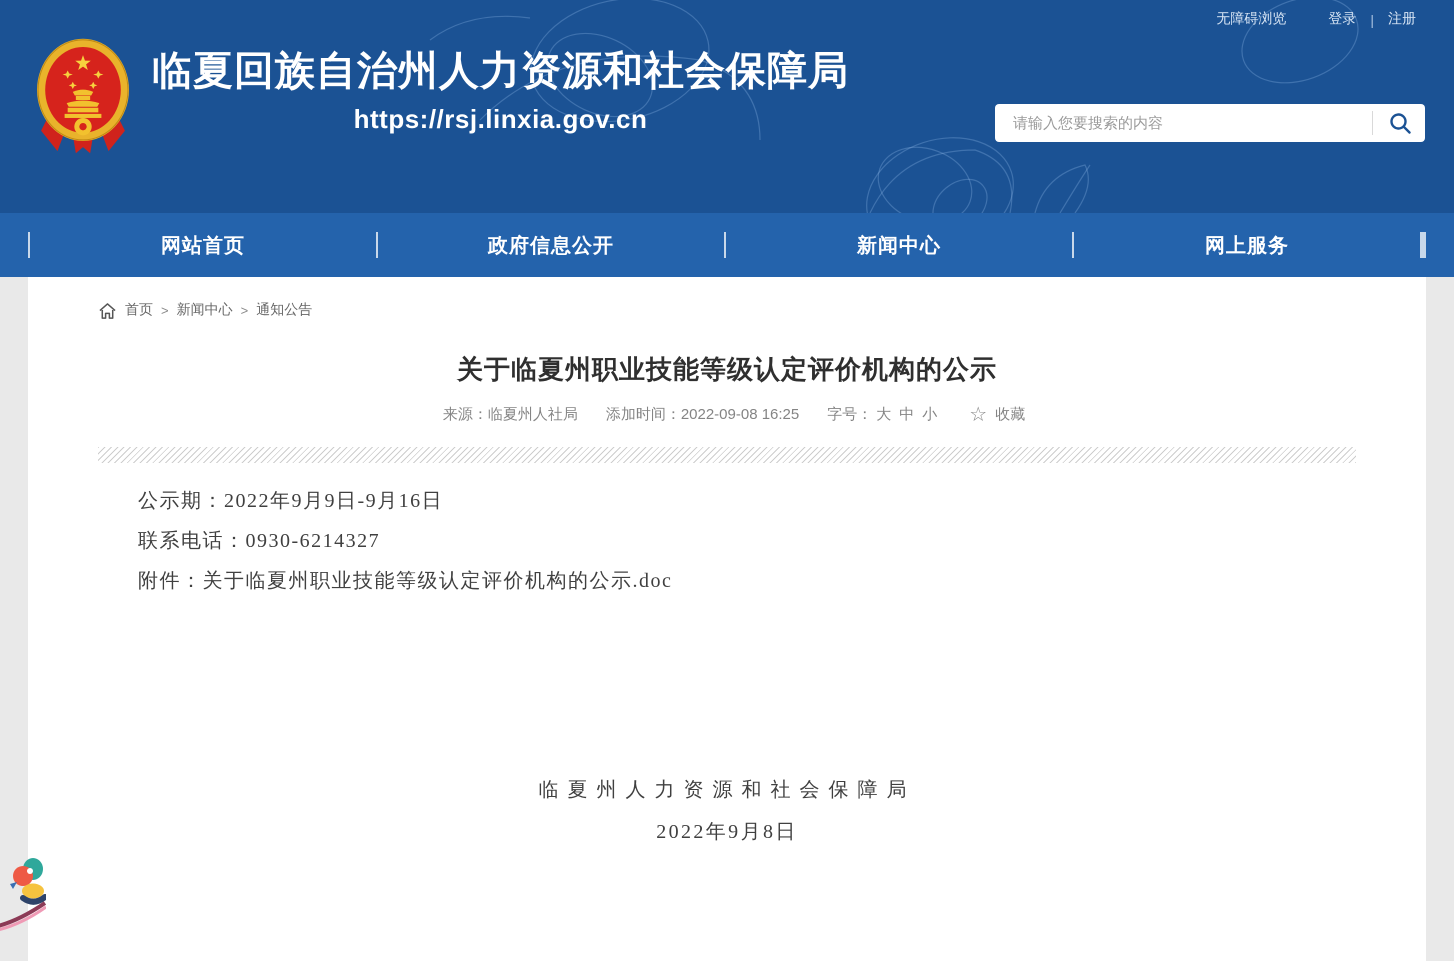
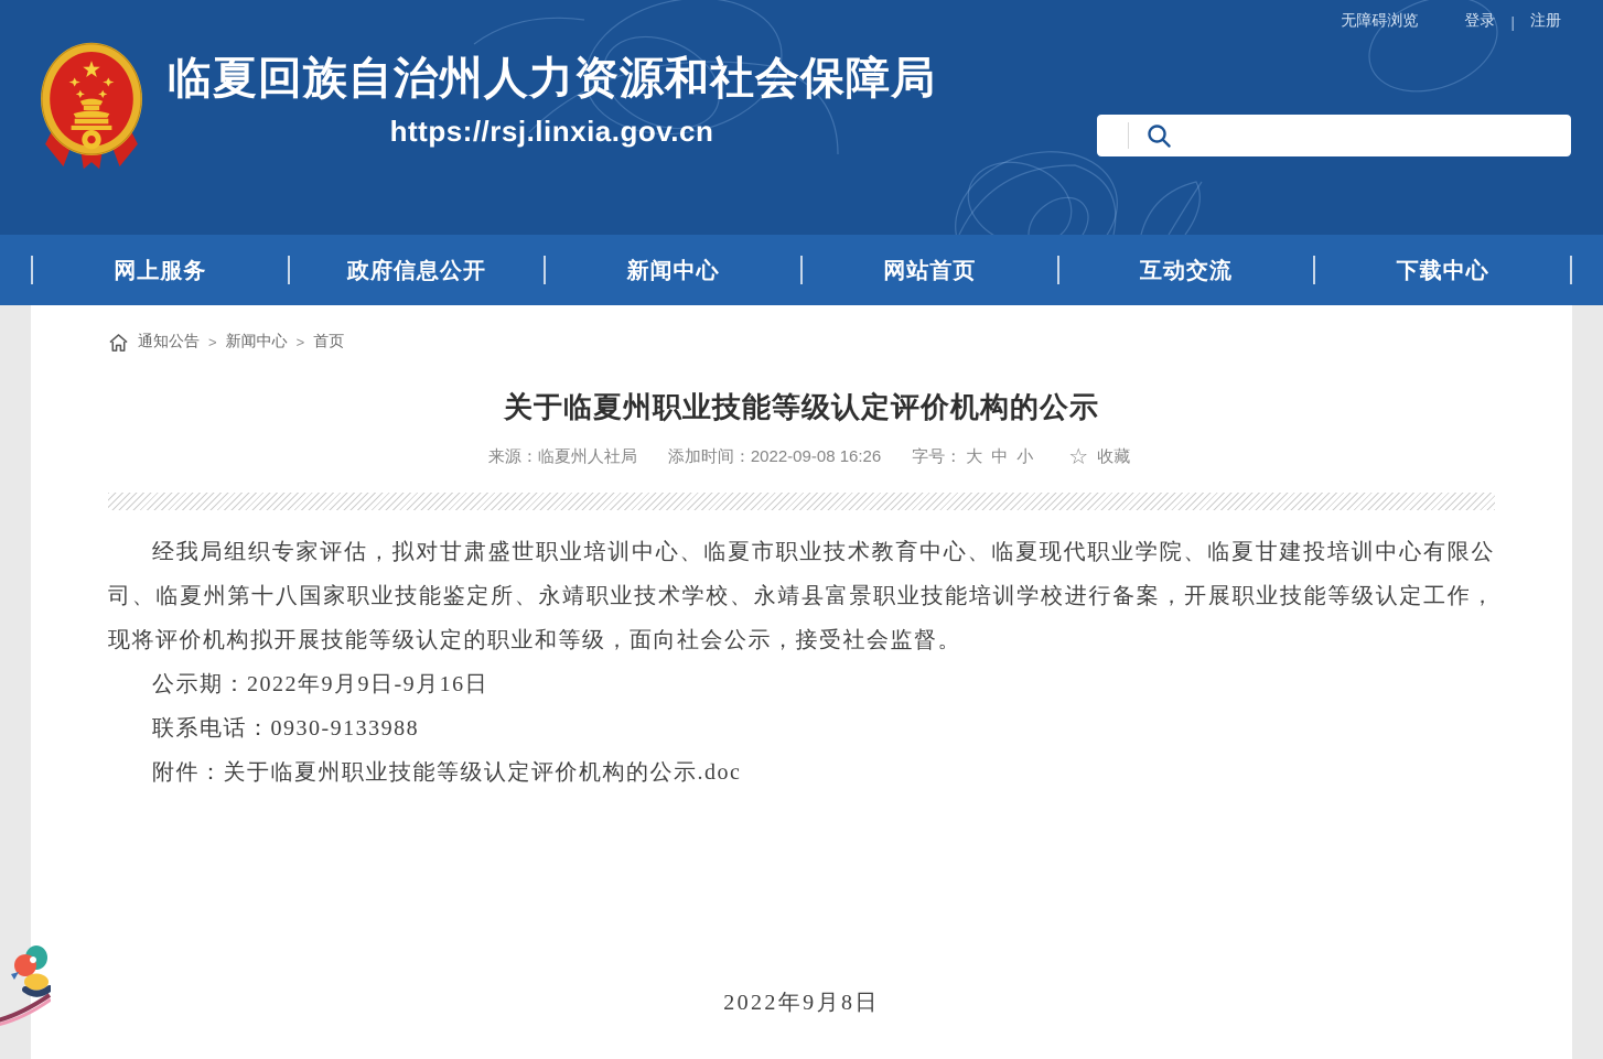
  无障碍浏览
  登录
  |
  注册
  临夏回族自治州人力资源和社会保障局
  https://rsj.linxia.gov.cn
- 请输入您要搜索的内容
- 网站首页
+ 网上服务
  政府信息公开
  新闻中心
- 网上服务
+ 网站首页
+ 互动交流
+ 下载中心
- 首页
+ 通知公告
  >
  新闻中心
  >
- 通知公告
+ 首页
  关于临夏州职业技能等级认定评价机构的公示
  来源：临夏州人社局
- 添加时间：2022-09-08 16:25
+ 添加时间：2022-09-08 16:26
  字号： 大 中 小
  ☆
  收藏
+ 经我局组织专家评估，拟对甘肃盛世职业培训中心、临夏市职业技术教育中心、临夏现代职业学院、临夏甘建投培训中心有限公司、临夏州第十八国家职业技能鉴定所、永靖职业技术学校、永靖县富景职业技能培训学校进行备案，开展职业技能等级认定工作，现将评价机构拟开展技能等级认定的职业和等级，面向社会公示，接受社会监督。
  公示期：2022年9月9日-9月16日
- 联系电话：0930-6214327
+ 联系电话：0930-9133988
  附件：关于临夏州职业技能等级认定评价机构的公示.doc
- 临夏州人力资源和社会保障局
  2022年9月8日
